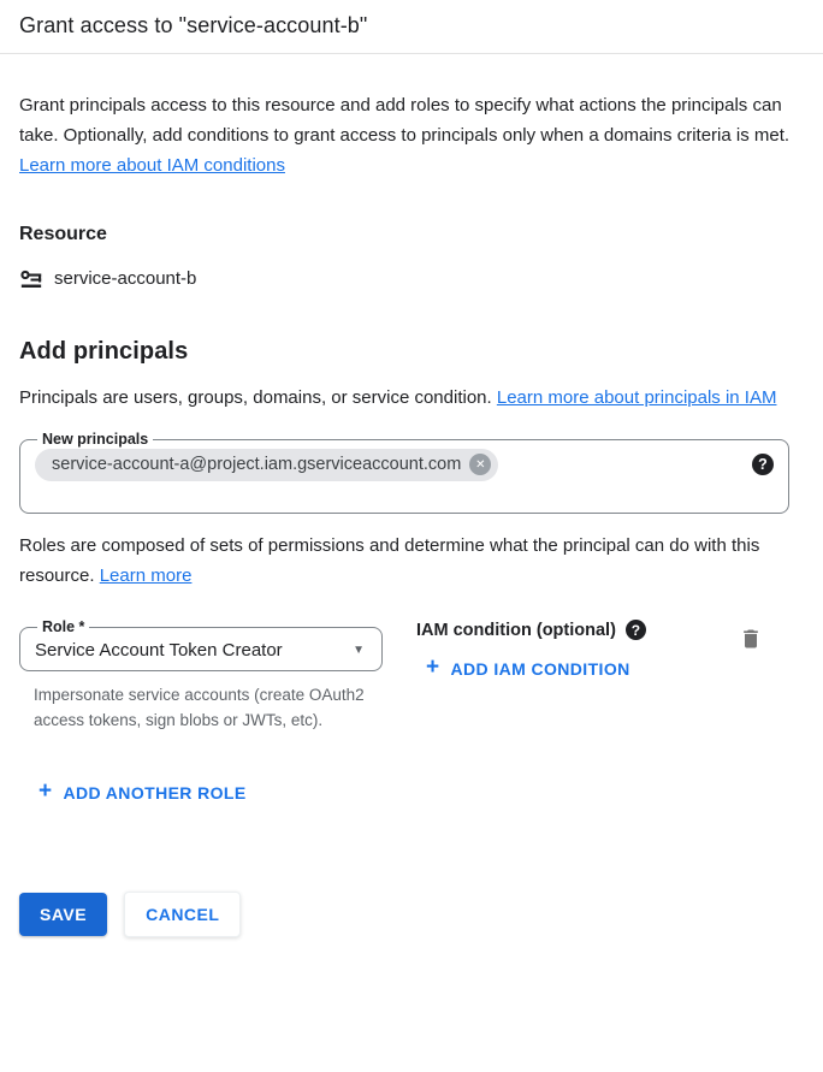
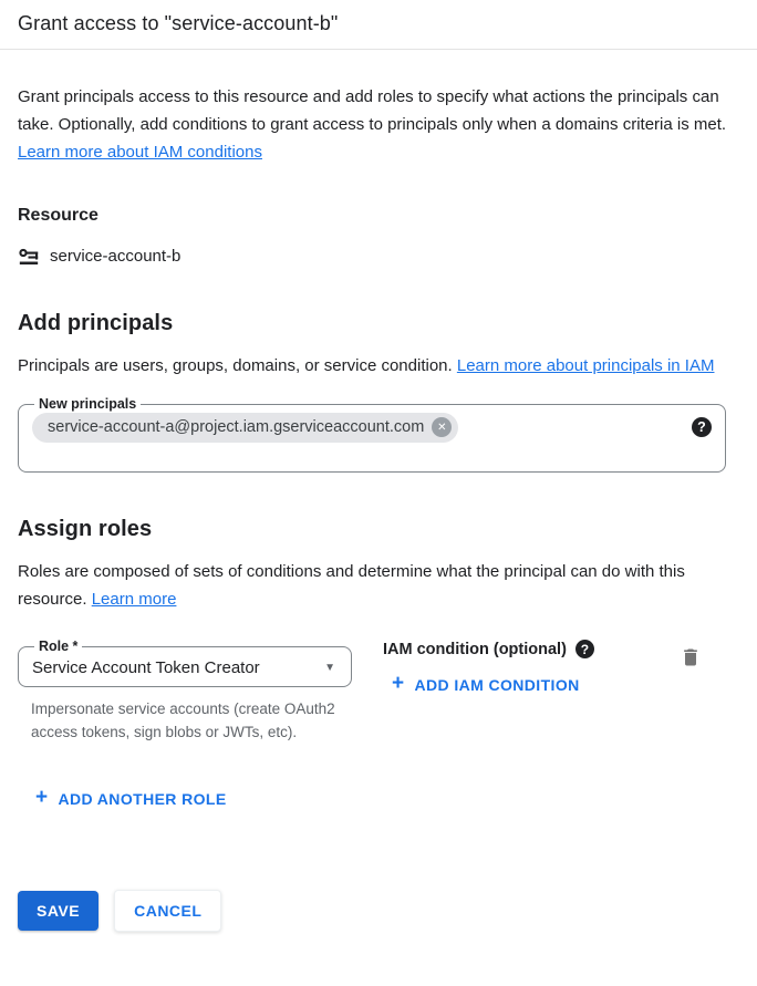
  Grant access to "service-account-b"
  Grant principals access to this resource and add roles to specify what actions the principals can take. Optionally, add conditions to grant access to principals only when a domains criteria is met. Learn more about IAM conditions
  Resource
  service-account-b
  Add principals
  Principals are users, groups, domains, or service condition. Learn more about principals in IAM
  New principals
  service-account-a@project.iam.gserviceaccount.com
  ✕
  ?
+ Assign roles
- Roles are composed of sets of permissions and determine what the principal can do with this resource. Learn more
+ Roles are composed of sets of conditions and determine what the principal can do with this resource. Learn more
  Role *
  Service Account Token Creator
  ▼
  Impersonate service accounts (create OAuth2 access tokens, sign blobs or JWTs, etc).
  IAM condition (optional)
  ?
  +
  ADD IAM CONDITION
  +
  ADD ANOTHER ROLE
  SAVE
  CANCEL
